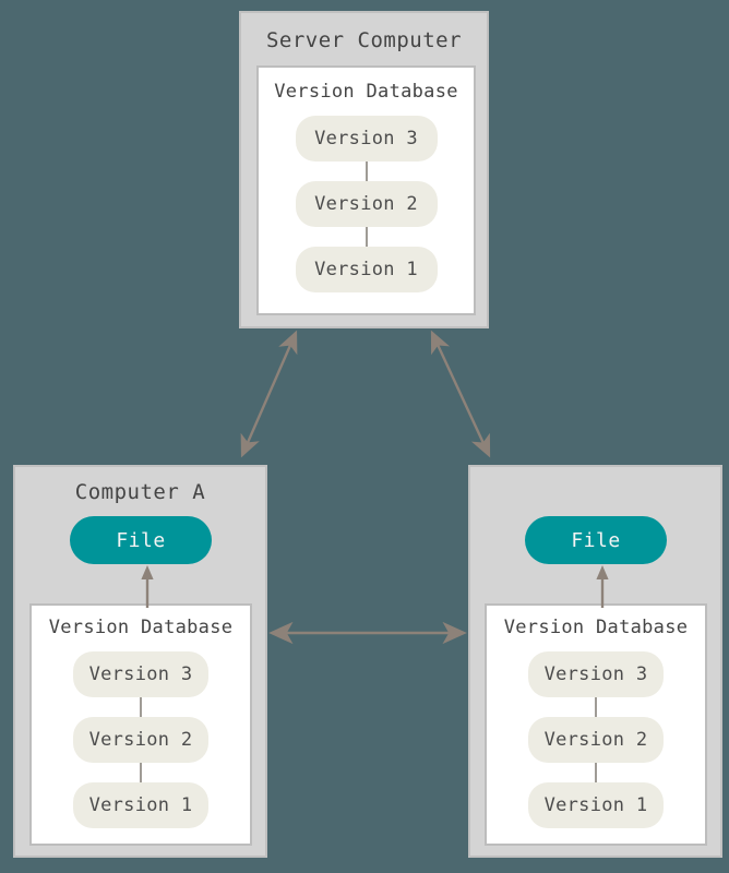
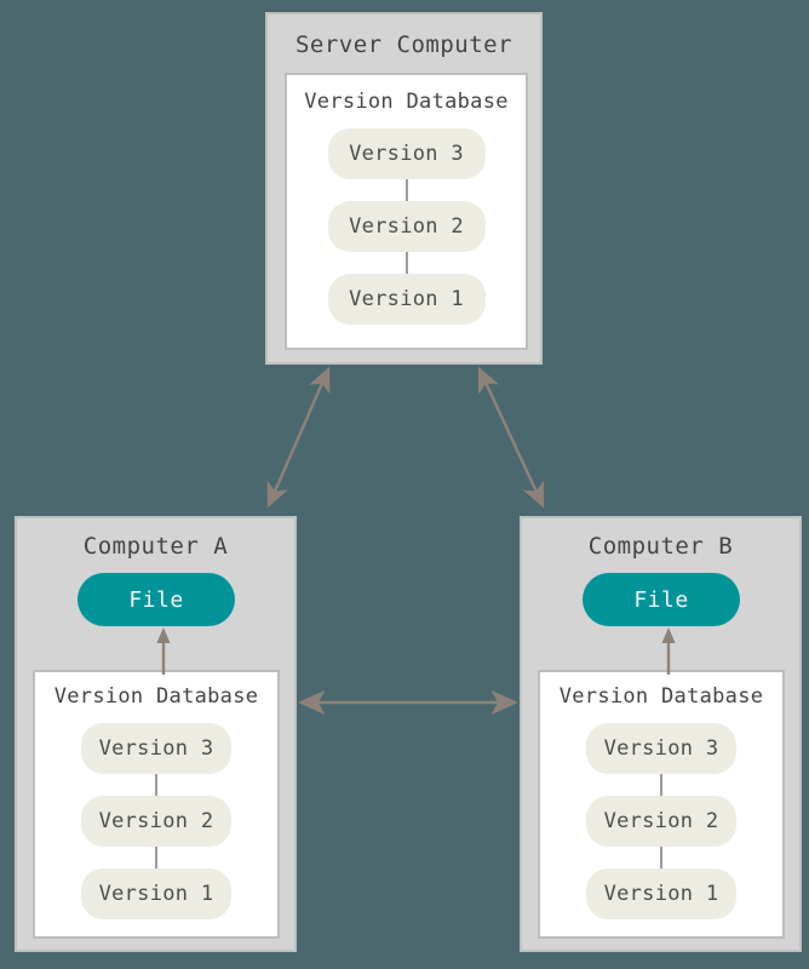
  Server Computer
  Version Database
  Version 3
  Version 2
  Version 1
  Computer A
  File
  Version Database
  Version 3
  Version 2
  Version 1
+ Computer B
  File
  Version Database
  Version 3
  Version 2
  Version 1
